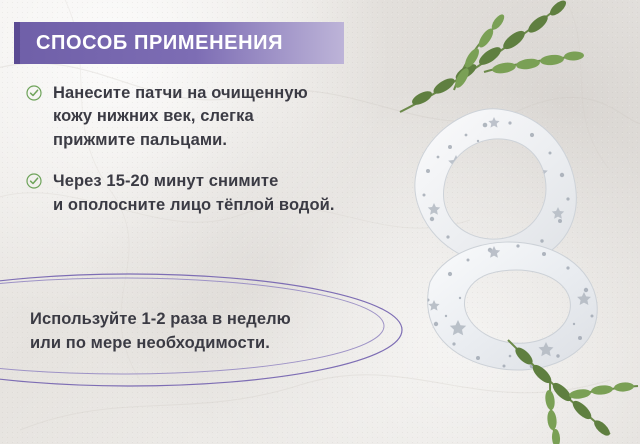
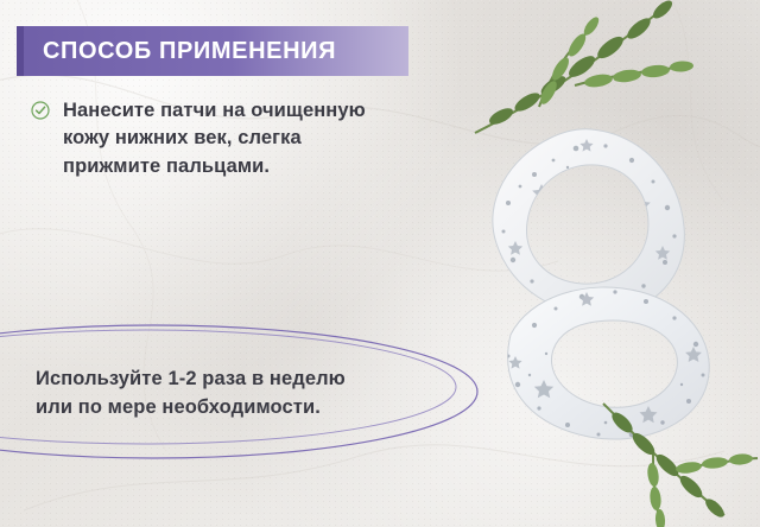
  СПОСОБ ПРИМЕНЕНИЯ
  Нанесите патчи на очищенную
  кожу нижних век, слегка
  прижмите пальцами.
- Через 15-20 минут снимите
- и ополосните лицо тёплой водой.
  Используйте 1-2 раза в неделю
  или по мере необходимости.
